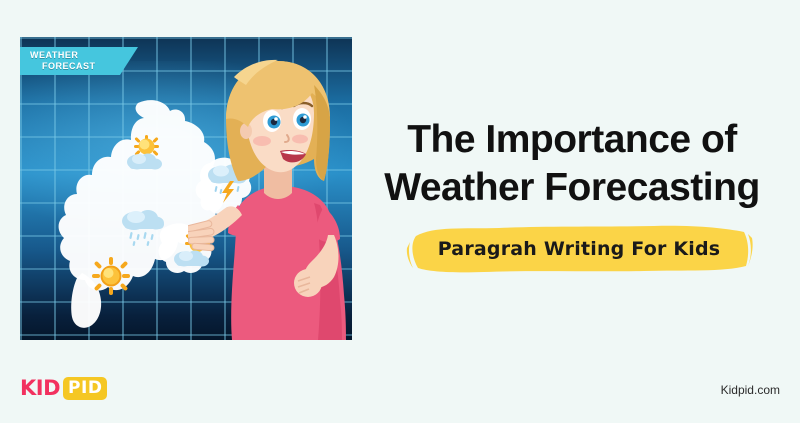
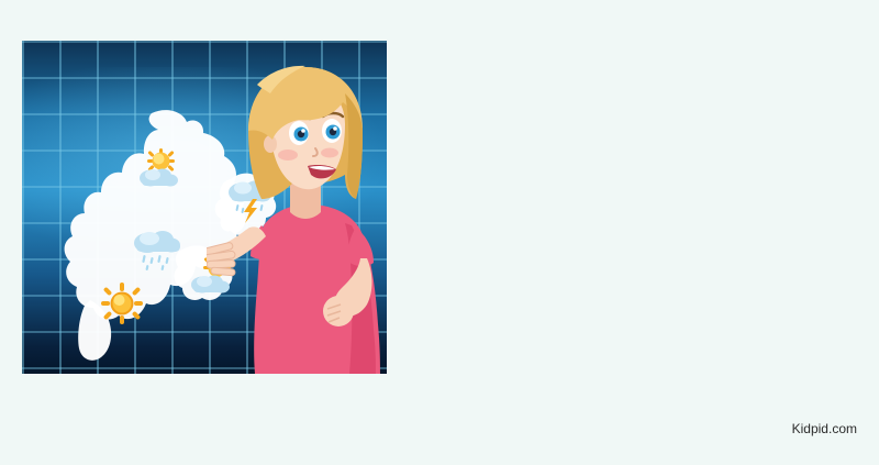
- WEATHER
- FORECAST
- The Importance of
- Weather Forecasting
- Paragrah Writing For Kids
- KID
- PID
  Kidpid.com
